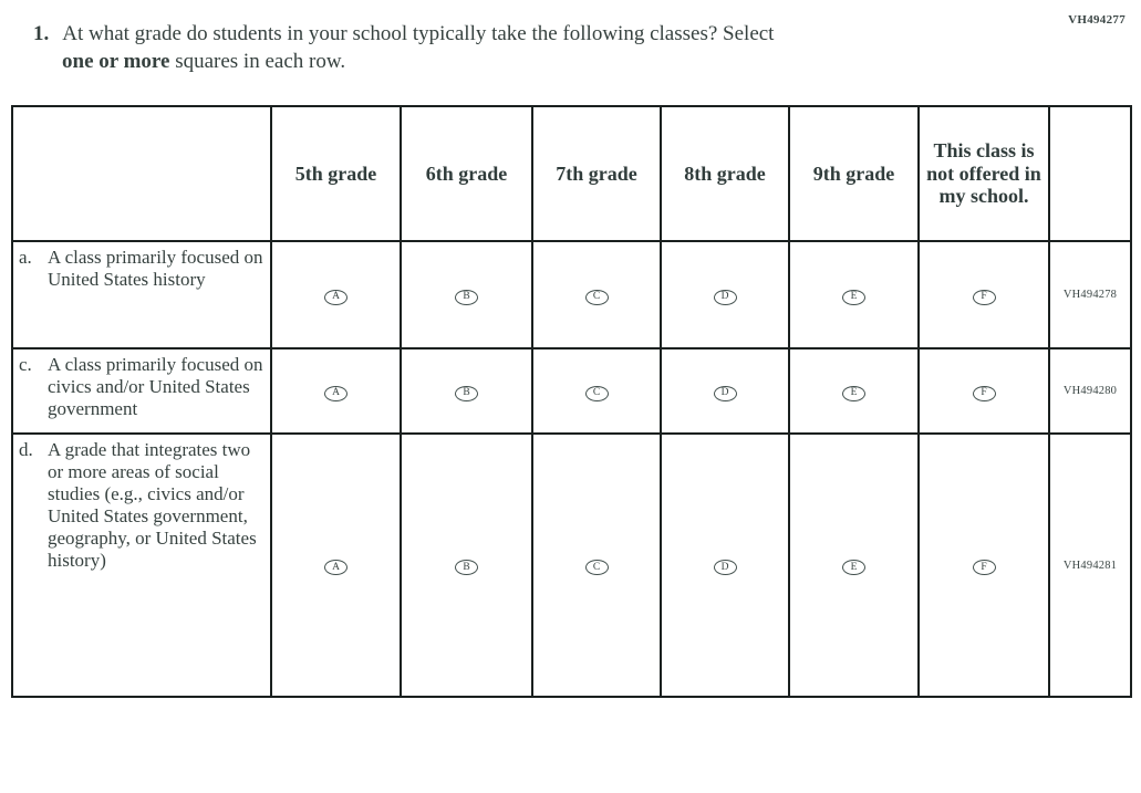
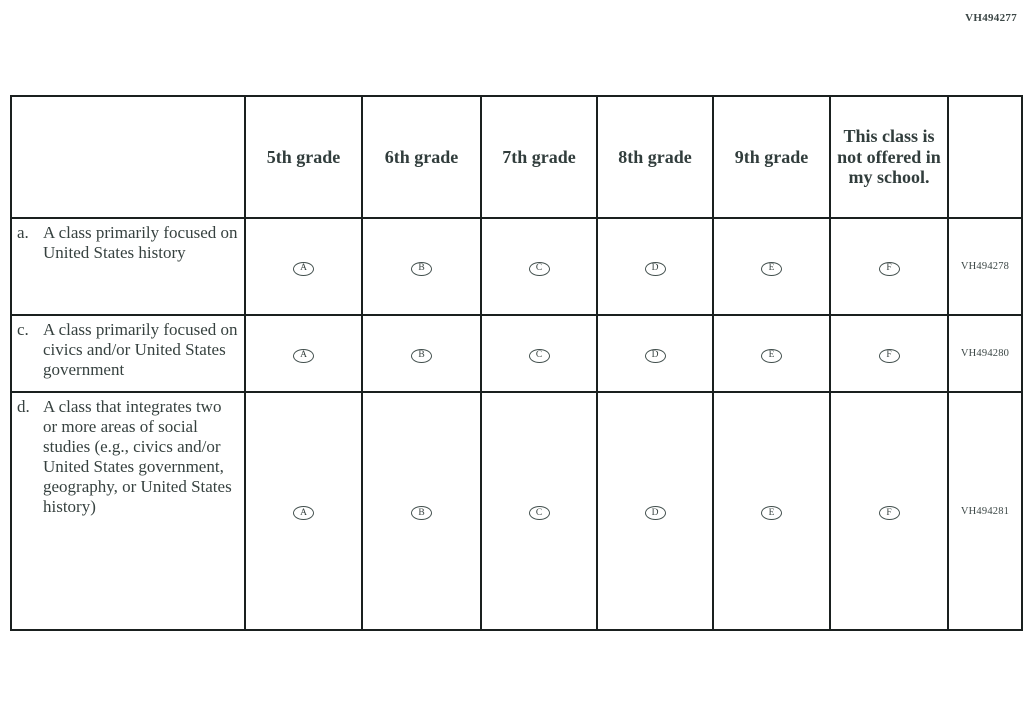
  VH494277
- 1. At what grade do students in your school typically take the following classes? Select
- one or more squares in each row.
  	5th grade	6th grade	7th grade	8th grade	9th grade	This class is not offered in my school.
  a. A class primarily focused on United States history	A	B	C	D	E	F	VH494278
  c. A class primarily focused on civics and/or United States government	A	B	C	D	E	F	VH494280
- d. A grade that integrates two or more areas of social studies (e.g., civics and/or United States government, geography, or United States history)	A	B	C	D	E	F	VH494281
+ d. A class that integrates two or more areas of social studies (e.g., civics and/or United States government, geography, or United States history)	A	B	C	D	E	F	VH494281
